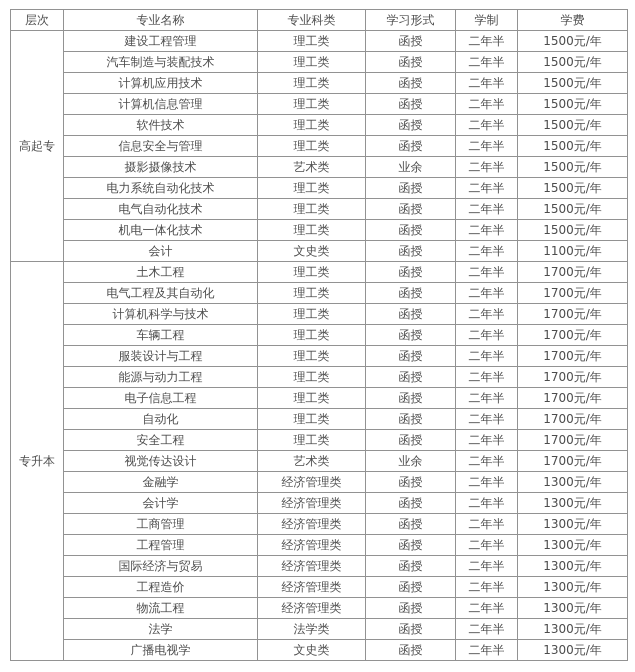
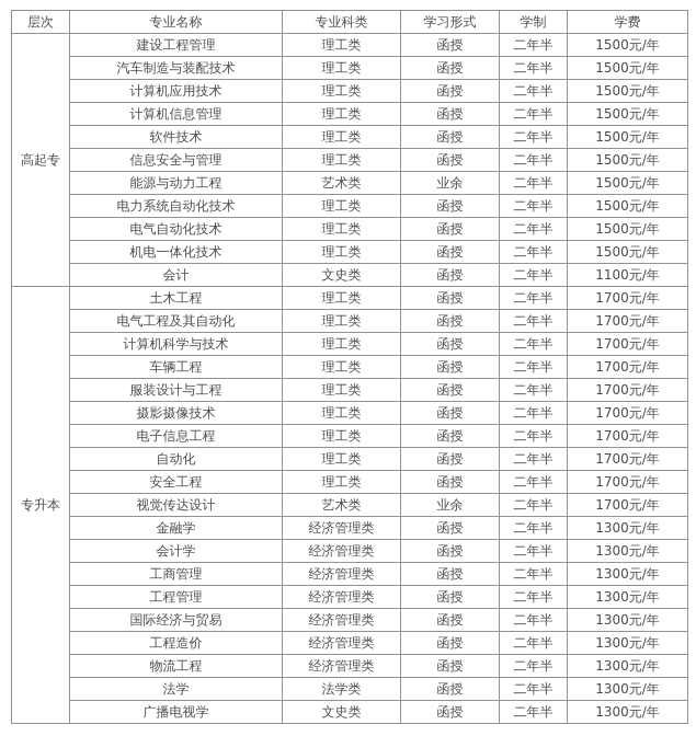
  层次	专业名称	专业科类	学习形式	学制	学费
  高起专	建设工程管理	理工类	函授	二年半	1500元/年
  汽车制造与装配技术	理工类	函授	二年半	1500元/年
  计算机应用技术	理工类	函授	二年半	1500元/年
  计算机信息管理	理工类	函授	二年半	1500元/年
  软件技术	理工类	函授	二年半	1500元/年
  信息安全与管理	理工类	函授	二年半	1500元/年
- 摄影摄像技术	艺术类	业余	二年半	1500元/年
+ 能源与动力工程	艺术类	业余	二年半	1500元/年
  电力系统自动化技术	理工类	函授	二年半	1500元/年
  电气自动化技术	理工类	函授	二年半	1500元/年
  机电一体化技术	理工类	函授	二年半	1500元/年
  会计	文史类	函授	二年半	1100元/年
  专升本	土木工程	理工类	函授	二年半	1700元/年
  电气工程及其自动化	理工类	函授	二年半	1700元/年
  计算机科学与技术	理工类	函授	二年半	1700元/年
  车辆工程	理工类	函授	二年半	1700元/年
  服装设计与工程	理工类	函授	二年半	1700元/年
- 能源与动力工程	理工类	函授	二年半	1700元/年
+ 摄影摄像技术	理工类	函授	二年半	1700元/年
  电子信息工程	理工类	函授	二年半	1700元/年
  自动化	理工类	函授	二年半	1700元/年
  安全工程	理工类	函授	二年半	1700元/年
  视觉传达设计	艺术类	业余	二年半	1700元/年
  金融学	经济管理类	函授	二年半	1300元/年
  会计学	经济管理类	函授	二年半	1300元/年
  工商管理	经济管理类	函授	二年半	1300元/年
  工程管理	经济管理类	函授	二年半	1300元/年
  国际经济与贸易	经济管理类	函授	二年半	1300元/年
  工程造价	经济管理类	函授	二年半	1300元/年
  物流工程	经济管理类	函授	二年半	1300元/年
  法学	法学类	函授	二年半	1300元/年
  广播电视学	文史类	函授	二年半	1300元/年
